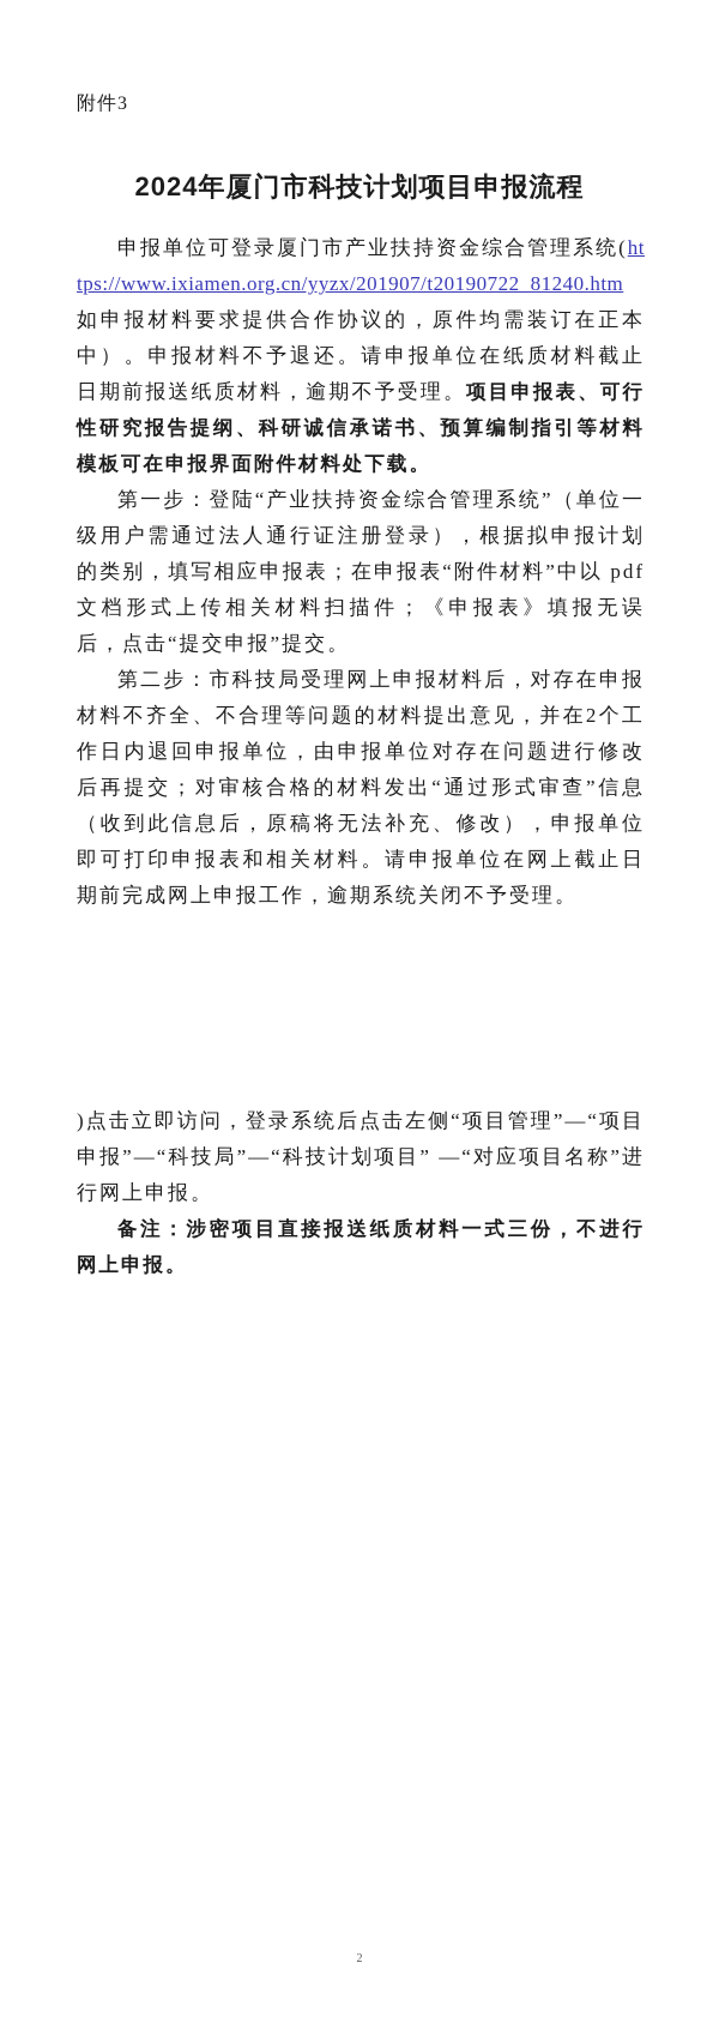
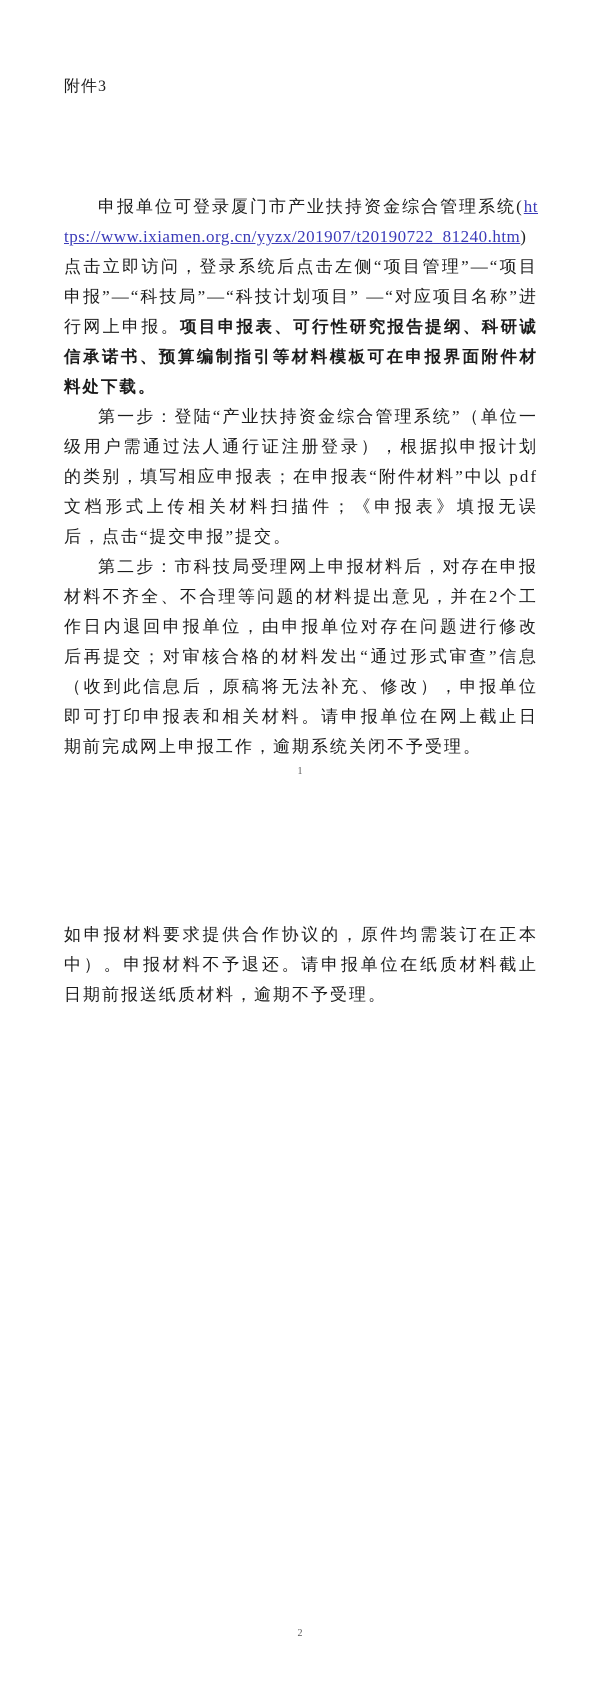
  附件3
- 2024年厦门市科技计划项目申报流程
- 申报单位可登录厦门市产业扶持资金综合管理系统(https://www.ixiamen.org.cn/yyzx/201907/t20190722_81240.htm如申报材料要求提供合作协议的，原件均需装订在正本中）。申报材料不予退还。请申报单位在纸质材料截止日期前报送纸质材料，逾期不予受理。项目申报表、可行性研究报告提纲、科研诚信承诺书、预算编制指引等材料模板可在申报界面附件材料处下载。
+ 申报单位可登录厦门市产业扶持资金综合管理系统(https://www.ixiamen.org.cn/yyzx/201907/t20190722_81240.htm)点击立即访问，登录系统后点击左侧“项目管理”—“项目申报”—“科技局”—“科技计划项目” —“对应项目名称”进行网上申报。项目申报表、可行性研究报告提纲、科研诚信承诺书、预算编制指引等材料模板可在申报界面附件材料处下载。
  第一步：登陆“产业扶持资金综合管理系统”（单位一级用户需通过法人通行证注册登录），根据拟申报计划的类别，填写相应申报表；在申报表“附件材料”中以 pdf 文档形式上传相关材料扫描件；《申报表》填报无误后，点击“提交申报”提交。
  第二步：市科技局受理网上申报材料后，对存在申报材料不齐全、不合理等问题的材料提出意见，并在2个工作日内退回申报单位，由申报单位对存在问题进行修改后再提交；对审核合格的材料发出“通过形式审查”信息（收到此信息后，原稿将无法补充、修改），申报单位即可打印申报表和相关材料。请申报单位在网上截止日期前完成网上申报工作，逾期系统关闭不予受理。
+ 1
- )点击立即访问，登录系统后点击左侧“项目管理”—“项目申报”—“科技局”—“科技计划项目” —“对应项目名称”进行网上申报。
+ 如申报材料要求提供合作协议的，原件均需装订在正本中）。申报材料不予退还。请申报单位在纸质材料截止日期前报送纸质材料，逾期不予受理。
- 备注：涉密项目直接报送纸质材料一式三份，不进行网上申报。
  2
